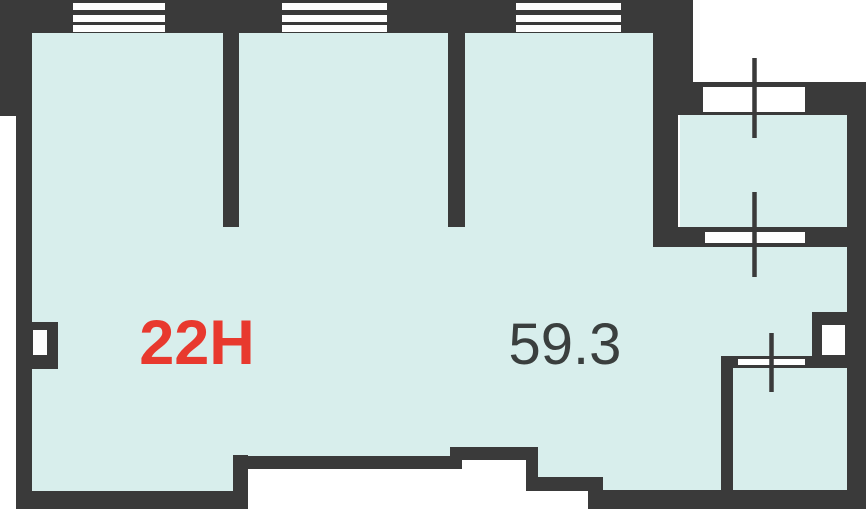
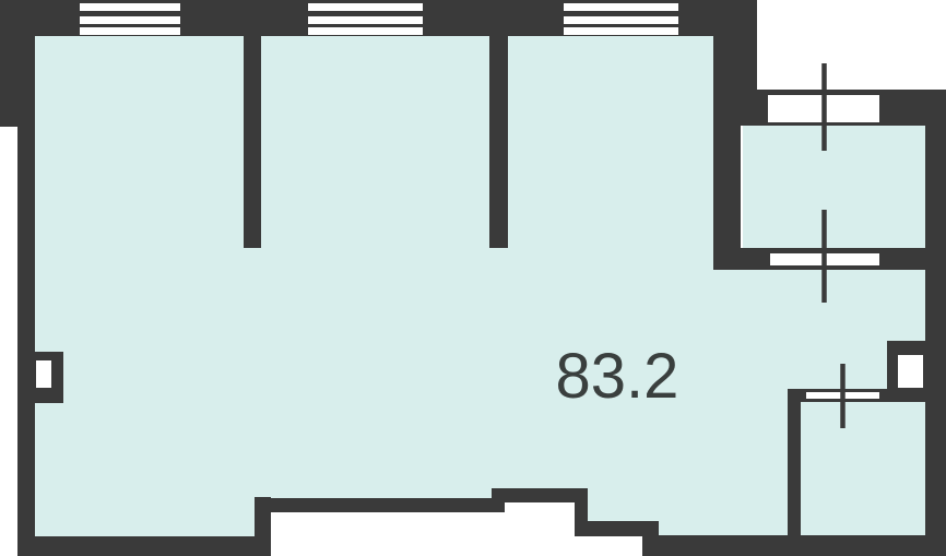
- 22H
- 59.3
+ 83.2
